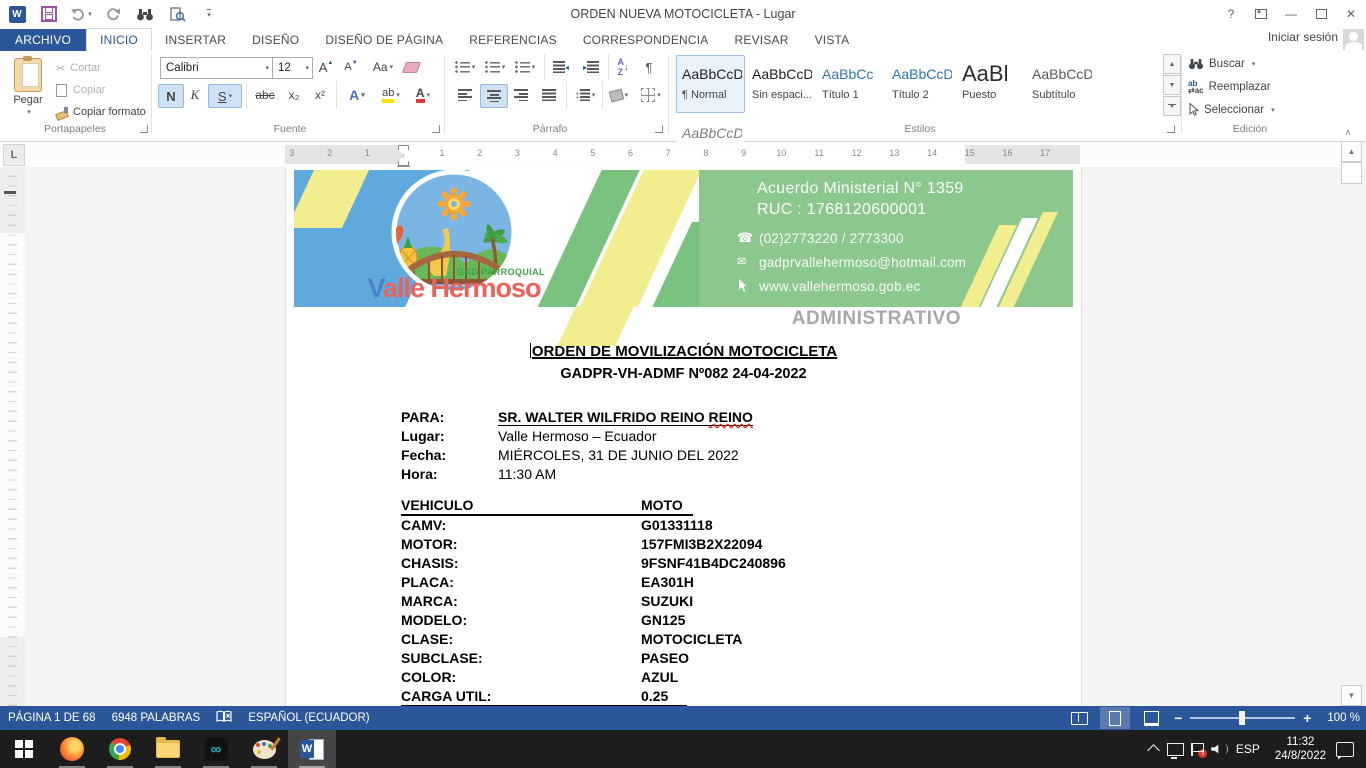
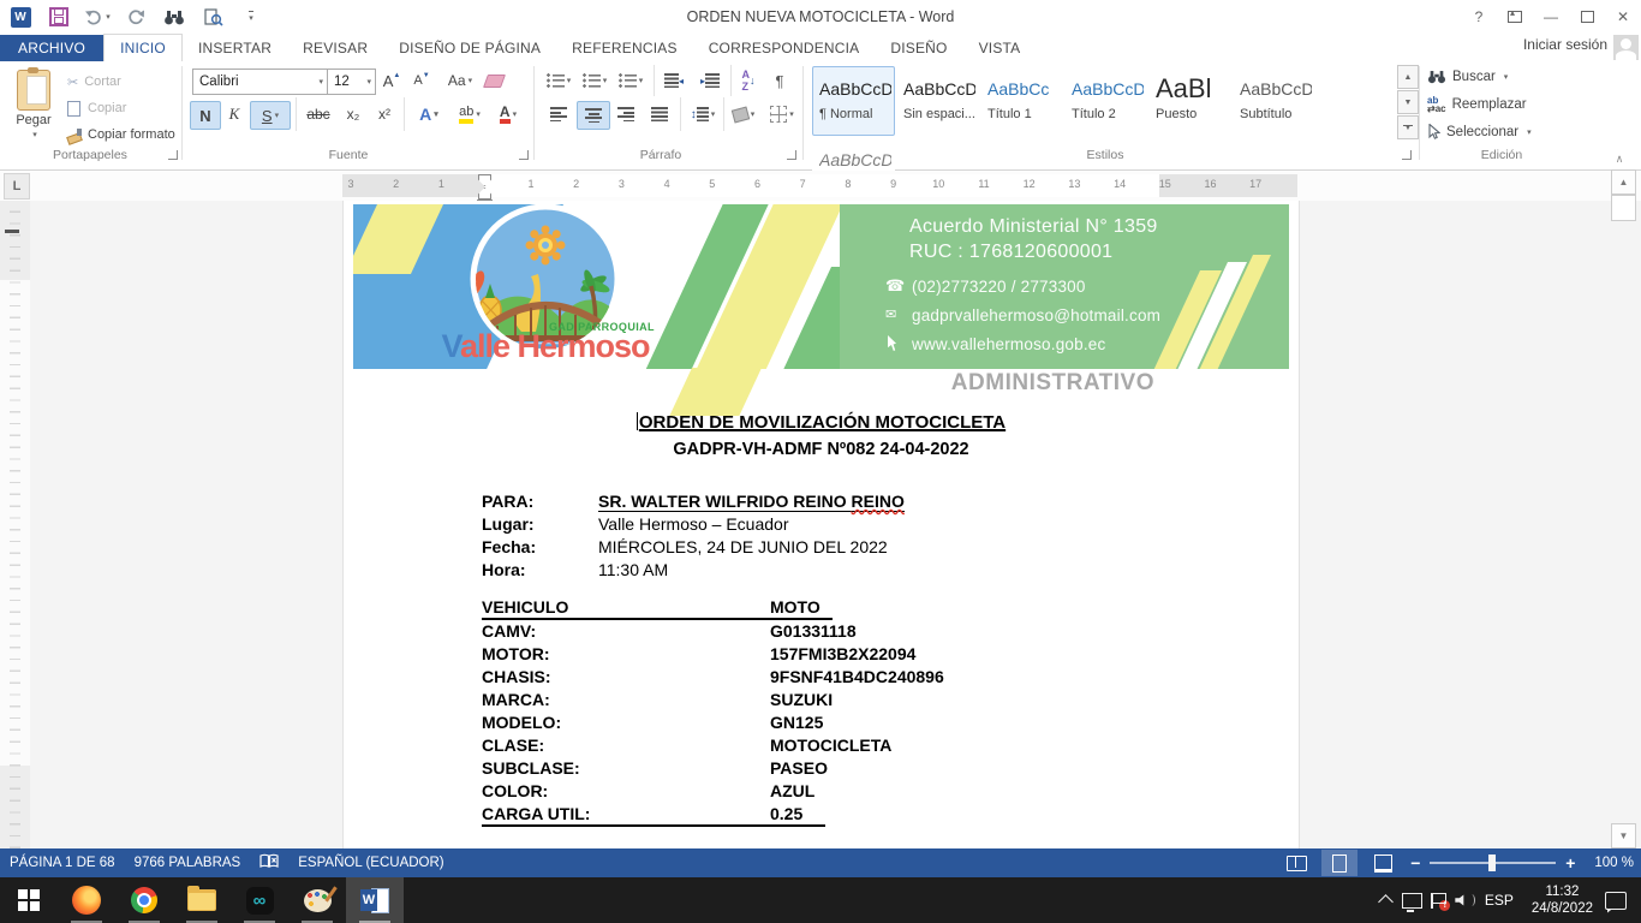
  W
- ORDEN NUEVA MOTOCICLETA - Lugar
+ ORDEN NUEVA MOTOCICLETA - Word
  ?
  —
  ✕
  ARCHIVO
  INICIO
  INSERTAR
- DISEÑO
+ REVISAR
  DISEÑO DE PÁGINA
  REFERENCIAS
  CORRESPONDENCIA
- REVISAR
+ DISEÑO
  VISTA
  Iniciar sesión
  Pegar
  ✂
  Cortar
  Copiar
  Copiar formato
  Portapapeles
  Calibri
  12
  A
  A
  Aa
  N
  K
  S
  abc
  x₂
  x²
  A
  ab
  A
  Fuente
  ◂
  ▸
  A
  Z
  ↓
  ¶
  ↕
  Párrafo
  AaBbCcD
  ¶ Normal
  AaBbCcD
  Sin espaci...
  AaBbCc
  Título 1
  AaBbCcD
  Título 2
  AaBl
  Puesto
  AaBbCcD
  Subtítulo
  AaBbCcD
  Estilos
  Buscar
  ab
  ⇄ac
  Reemplazar
  Seleccionar
  Edición
  ∧
  L
  3
  2
  1
  1
  2
  3
  4
  5
  6
  7
  8
  9
  10
  11
  12
  13
  14
  15
  16
  17
  Acuerdo Ministerial N° 1359
  RUC : 1768120600001
  ☎
  (02)2773220 / 2773300
  ✉
  gadprvallehermoso@hotmail.com
  www.vallehermoso.gob.ec
  GAD PARROQUIAL
  Valle Hermoso
  ADMINISTRATIVO
  ORDEN DE MOVILIZACIÓN MOTOCICLETA
  GADPR-VH-ADMF Nº082 24-04-2022
  PARA: SR. WALTER WILFRIDO REINO REINO
  Lugar: Valle Hermoso – Ecuador
- Fecha: MIÉRCOLES, 31 DE JUNIO DEL 2022
+ Fecha: MIÉRCOLES, 24 DE JUNIO DEL 2022
  Hora: 11:30 AM
  VEHICULO MOTO
  CAMV: G01331118
  MOTOR: 157FMI3B2X22094
  CHASIS: 9FSNF41B4DC240896
- PLACA: EA301H
  MARCA: SUZUKI
  MODELO: GN125
  CLASE: MOTOCICLETA
  SUBCLASE: PASEO
  COLOR: AZUL
  CARGA UTIL: 0.25
  ▲
  ▼
  PÁGINA 1 DE 68
- 6948 PALABRAS
+ 9766 PALABRAS
  ESPAÑOL (ECUADOR)
  −
  +
  100 %
  ∞
  W
  ESP
  11:32
  24/8/2022
